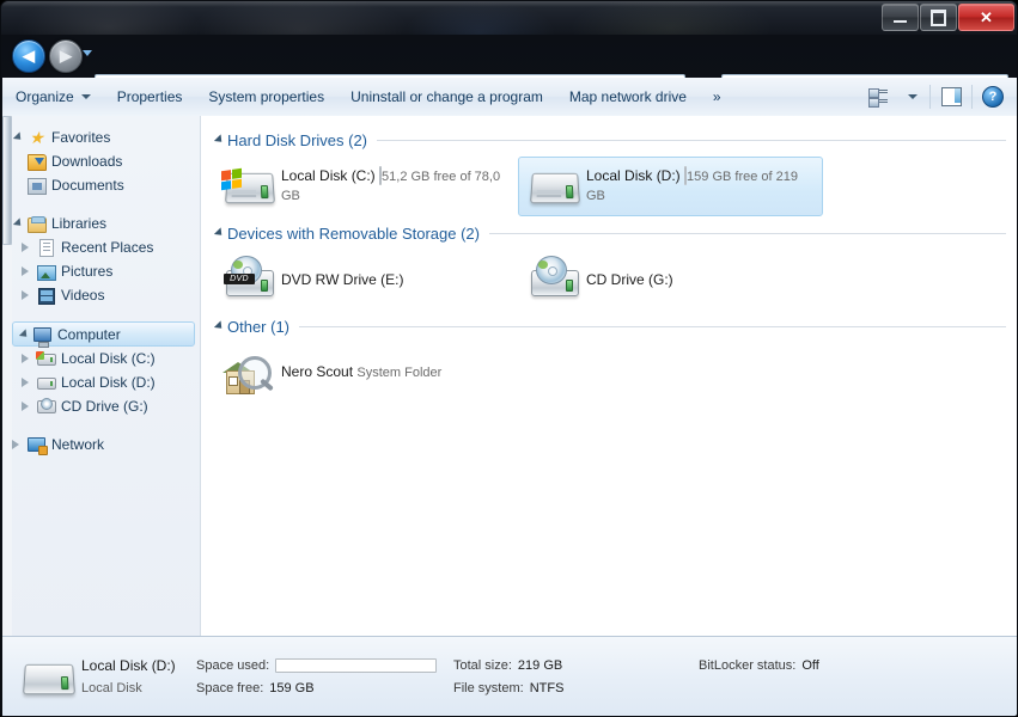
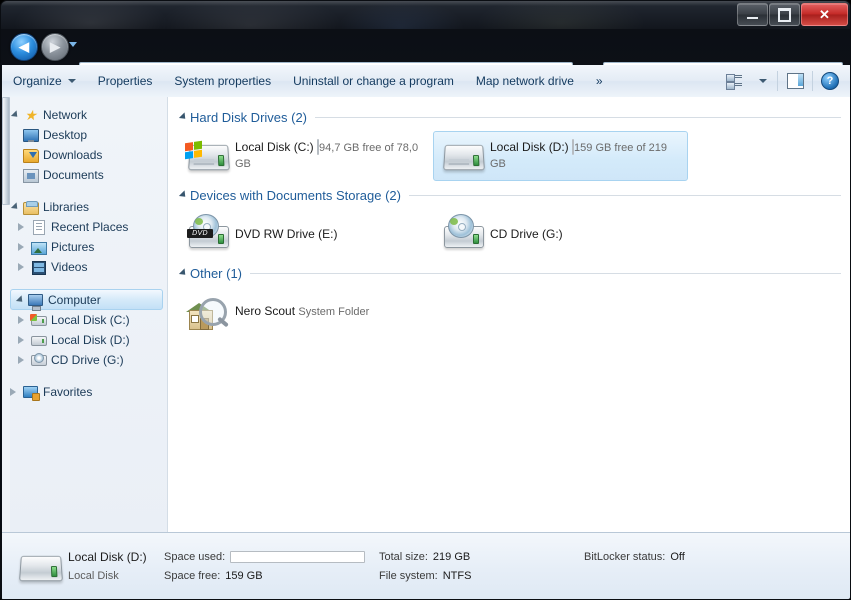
  ✕
  ◀
  ▶
  Organize
  Properties
  System properties
  Uninstall or change a program
  Map network drive
  »
  ?
  ★
- Favorites
+ Network
+ Desktop
  Downloads
  Documents
  Libraries
  Recent Places
  Pictures
  Videos
  Computer
  Local Disk (C:)
  Local Disk (D:)
  CD Drive (G:)
- Network
+ Favorites
  Hard Disk Drives (2)
- Local Disk (C:) 51,2 GB free of 78,0 GB
+ Local Disk (C:) 94,7 GB free of 78,0 GB
  Local Disk (D:) 159 GB free of 219 GB
- Devices with Removable Storage (2)
+ Devices with Documents Storage (2)
  DVD RW Drive (E:)
  CD Drive (G:)
  Other (1)
  Nero Scout System Folder
  Local Disk (D:)
  Local Disk
  Space used:
  Space free:
  159 GB
  Total size:
  219 GB
  File system:
  NTFS
  BitLocker status:
  Off
